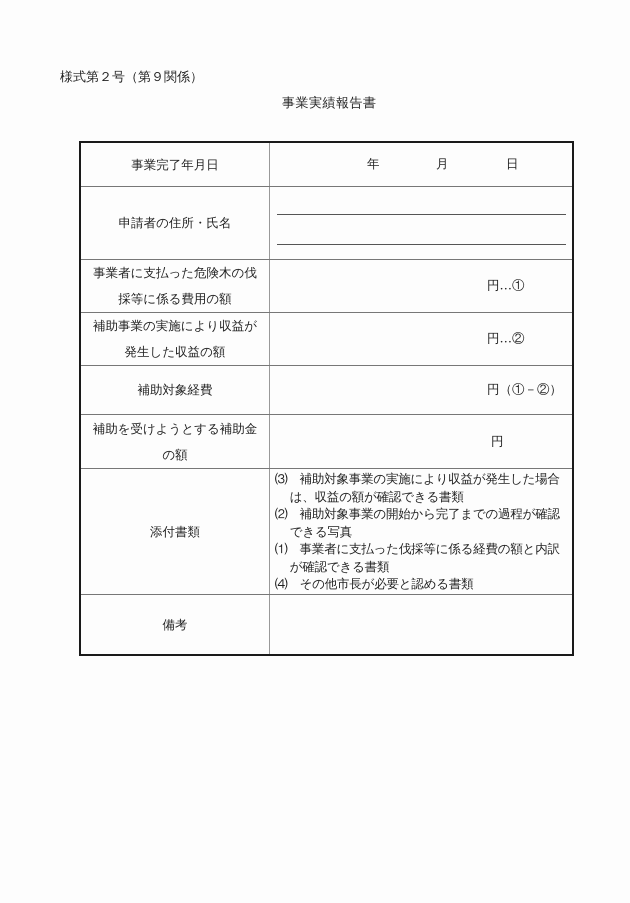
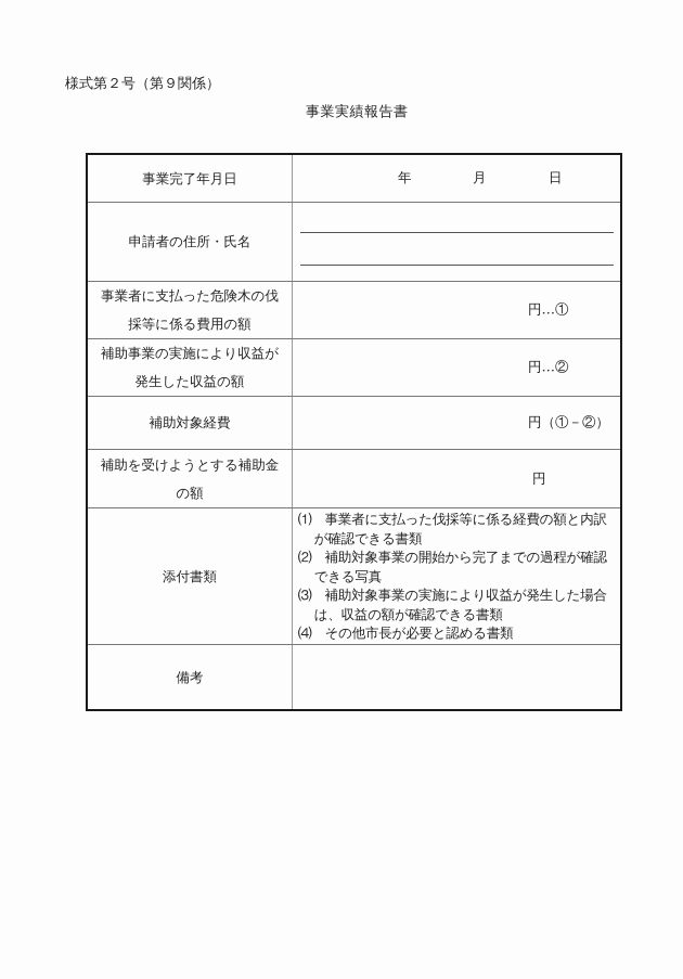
  様式第２号（第９関係）
  事業実績報告書
  事業完了年月日
  年
  月
  日
  申請者の住所・氏名
  事業者に支払った危険木の伐
  採等に係る費用の額
  円…①
  補助事業の実施により収益が
  発生した収益の額
  円…②
  補助対象経費
  円（①－②）
  補助を受けようとする補助金
  の額
  円
  添付書類
- ⑶ 補助対象事業の実施により収益が発生した場合は、収益の額が確認できる書類
+ ⑴ 事業者に支払った伐採等に係る経費の額と内訳が確認できる書類
  ⑵ 補助対象事業の開始から完了までの過程が確認できる写真
- ⑴ 事業者に支払った伐採等に係る経費の額と内訳が確認できる書類
+ ⑶ 補助対象事業の実施により収益が発生した場合は、収益の額が確認できる書類
  ⑷ その他市長が必要と認める書類
  備考
